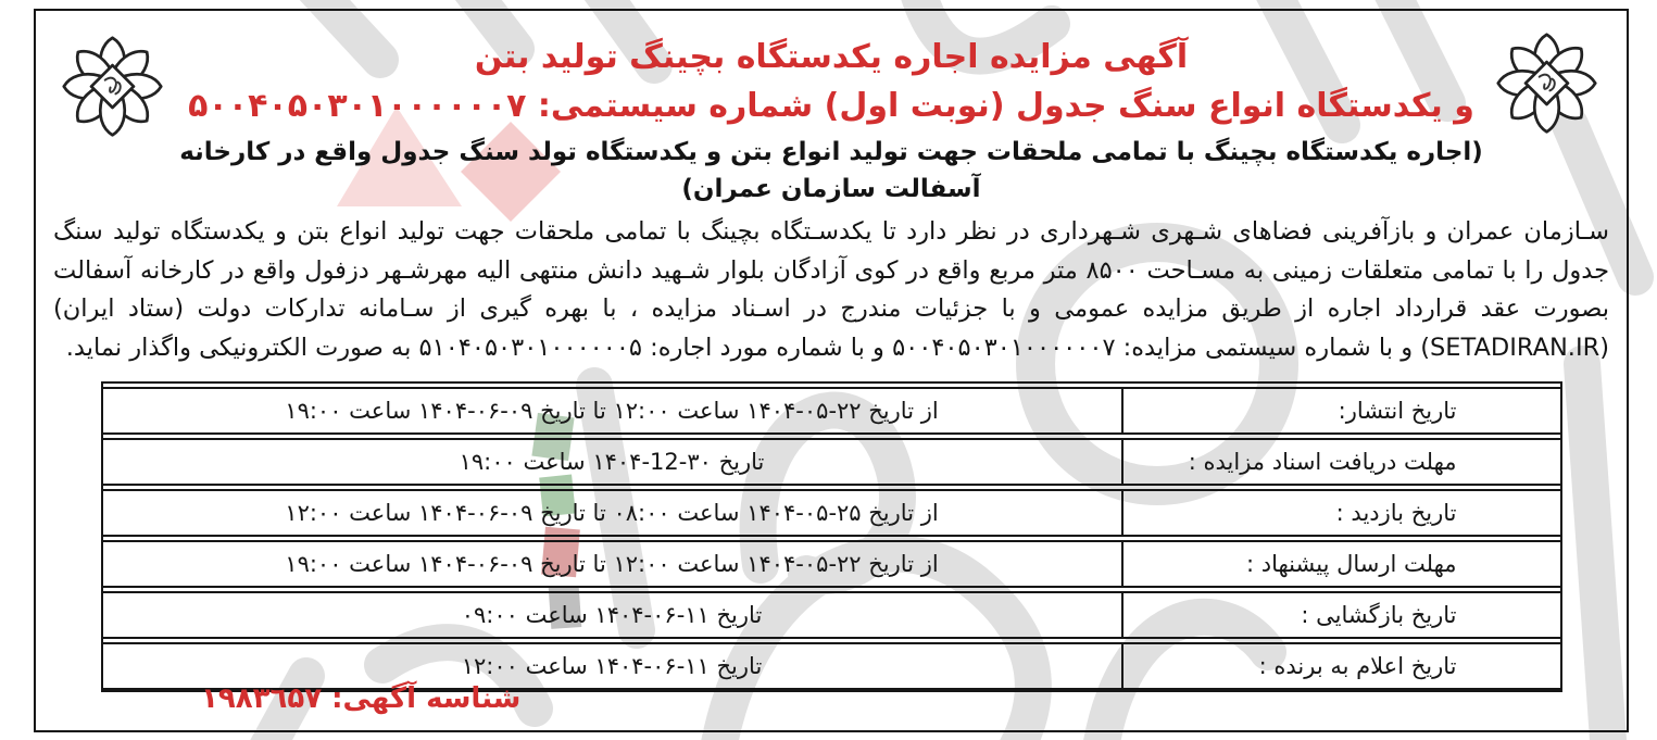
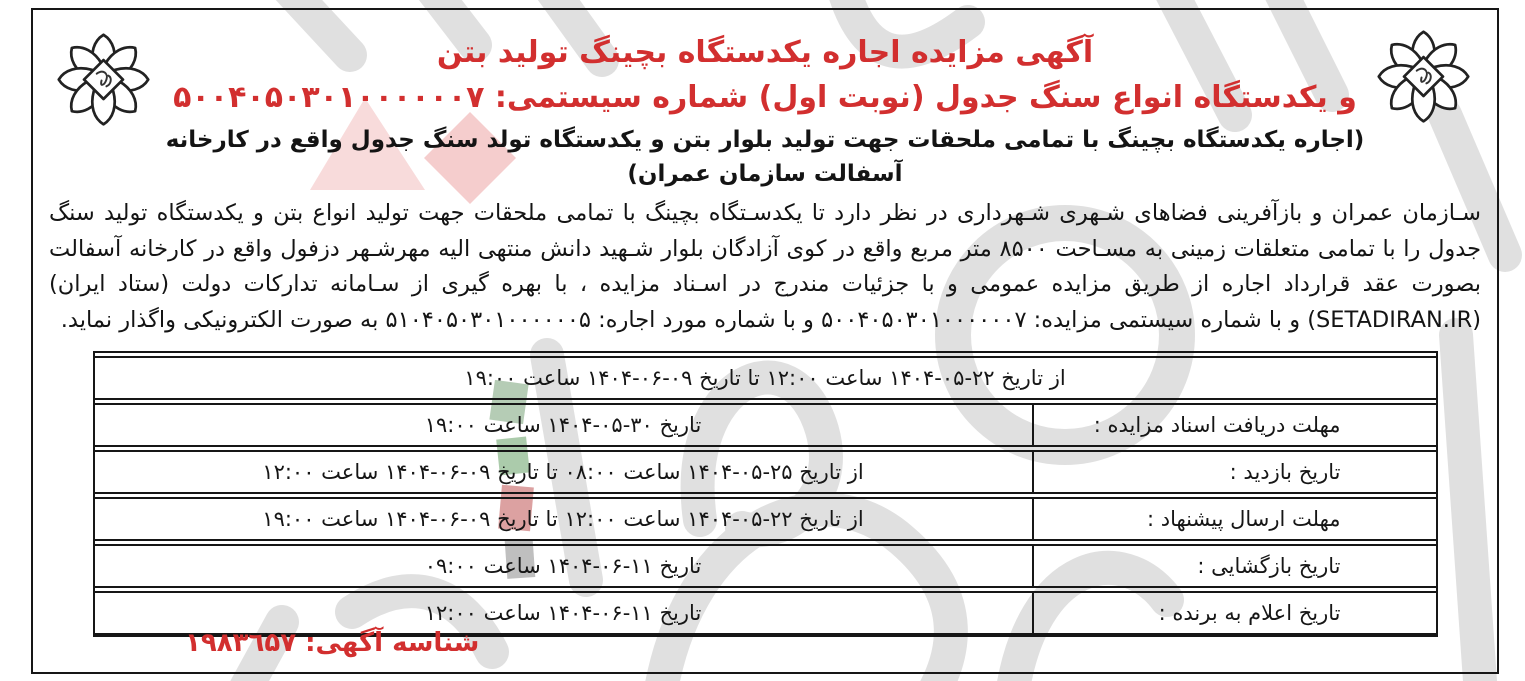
  آگهی مزایده اجاره یکدستگاه بچینگ تولید بتن
  و یکدستگاه انواع سنگ جدول (نوبت اول) شماره سیستمی: ۵۰۰۴۰۵۰۳۰۱۰۰۰۰۰۰۷
- (اجاره یکدستگاه بچینگ با تمامی ملحقات جهت تولید انواع بتن و یکدستگاه تولد سنگ جدول واقع در کارخانه آسفالت سازمان عمران)
+ (اجاره یکدستگاه بچینگ با تمامی ملحقات جهت تولید بلوار بتن و یکدستگاه تولد سنگ جدول واقع در کارخانه آسفالت سازمان عمران)
  سـازمان عمران و بازآفرینی فضاهای شـهری شـهرداری در نظر دارد تا یکدسـتگاه بچینگ با تمامی ملحقات جهت تولید انواع بتن و یکدستگاه تولید سنگ جدول را با تمامی متعلقات زمینی به مسـاحت ۸۵۰۰ متر مربع واقع در کوی آزادگان بلوار شـهید دانش منتهی الیه مهرشـهر دزفول واقع در کارخانه آسفالت بصورت عقد قرارداد اجاره از طریق مزایده عمومی و با جزئیات مندرج در اسـناد مزایده ، با بهره گیری از سـامانه تدارکات دولت (ستاد ایران)(SETADIRAN.IR) و با شماره سیستمی مزایده: ۵۰۰۴۰۵۰۳۰۱۰۰۰۰۰۰۷ و با شماره مورد اجاره: ۵۱۰۴۰۵۰۳۰۱۰۰۰۰۰۰۵ به صورت الکترونیکی واگذار نماید.
- تاریخ انتشار:
  از تاریخ ۲۲-۰۵-۱۴۰۴ ساعت ۱۲:۰۰ تا تاریخ ۰۹-۰۶-۱۴۰۴ ساعت ۱۹:۰۰
  مهلت دریافت اسناد مزایده :
- تاریخ ۳۰-12-۱۴۰۴ ساعت ۱۹:۰۰
+ تاریخ ۳۰-۰۵-۱۴۰۴ ساعت ۱۹:۰۰
  تاریخ بازدید :
  از تاریخ ۲۵-۰۵-۱۴۰۴ ساعت ۰۸:۰۰ تا تاریخ ۰۹-۰۶-۱۴۰۴ ساعت ۱۲:۰۰
  مهلت ارسال پیشنهاد :
  از تاریخ ۲۲-۰۵-۱۴۰۴ ساعت ۱۲:۰۰ تا تاریخ ۰۹-۰۶-۱۴۰۴ ساعت ۱۹:۰۰
  تاریخ بازگشایی :
  تاریخ ۱۱-۰۶-۱۴۰۴ ساعت ۰۹:۰۰
  تاریخ اعلام به برنده :
  تاریخ ۱۱-۰۶-۱۴۰۴ ساعت ۱۲:۰۰
  شناسه آگهی: ۱۹۸۳٦۵۷
